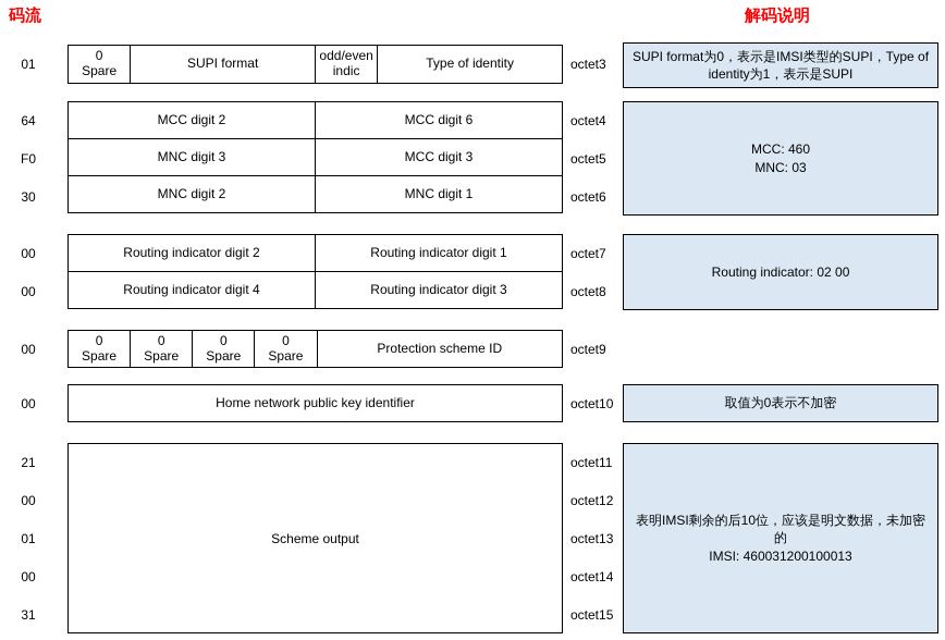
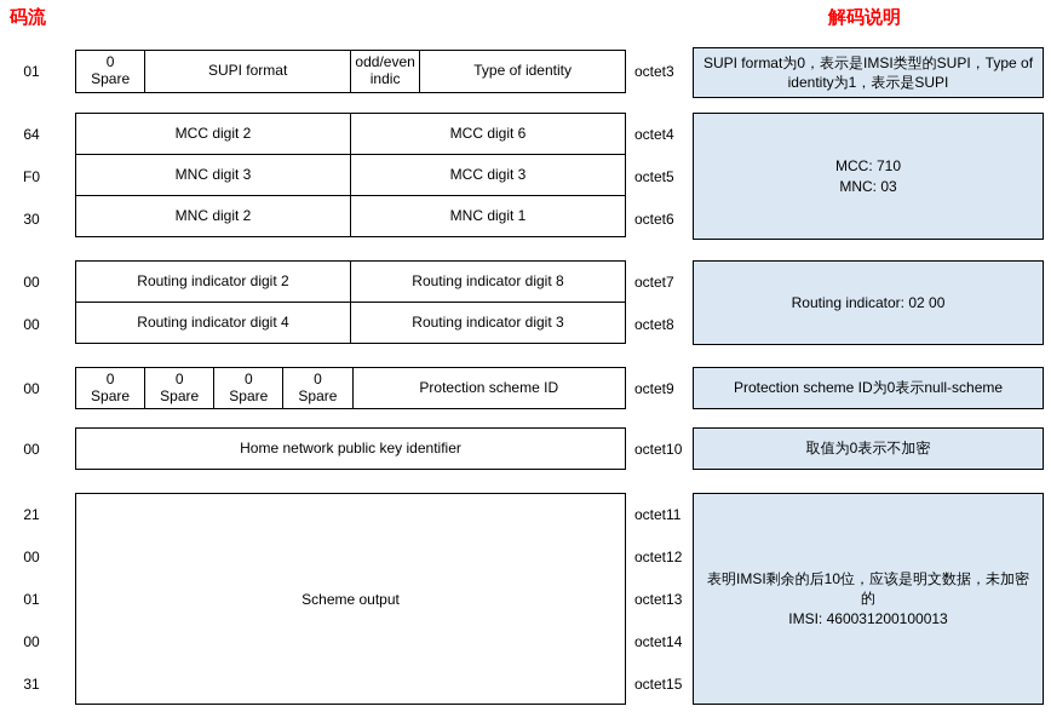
  码流
  解码说明
  01
  0
  Spare
  SUPI format
  odd/even
  indic
  Type of identity
  octet3
  SUPI format为0，表示是IMSI类型的SUPI，Type of identity为1，表示是SUPI
  64
  F0
  30
  MCC digit 2
  MCC digit 6
  MNC digit 3
  MCC digit 3
  MNC digit 2
  MNC digit 1
  octet4
  octet5
  octet6
- MCC: 460
+ MCC: 710
  MNC: 03
  00
  00
  Routing indicator digit 2
- Routing indicator digit 1
+ Routing indicator digit 8
  Routing indicator digit 4
  Routing indicator digit 3
  octet7
  octet8
  Routing indicator: 02 00
  00
  0
  Spare
  0
  Spare
  0
  Spare
  0
  Spare
  Protection scheme ID
  octet9
+ Protection scheme ID为0表示null-scheme
  00
  Home network public key identifier
  octet10
  取值为0表示不加密
  21
  00
  01
  00
  31
  Scheme output
  octet11
  octet12
  octet13
  octet14
  octet15
  表明IMSI剩余的后10位，应该是明文数据，未加密的
  IMSI: 460031200100013
